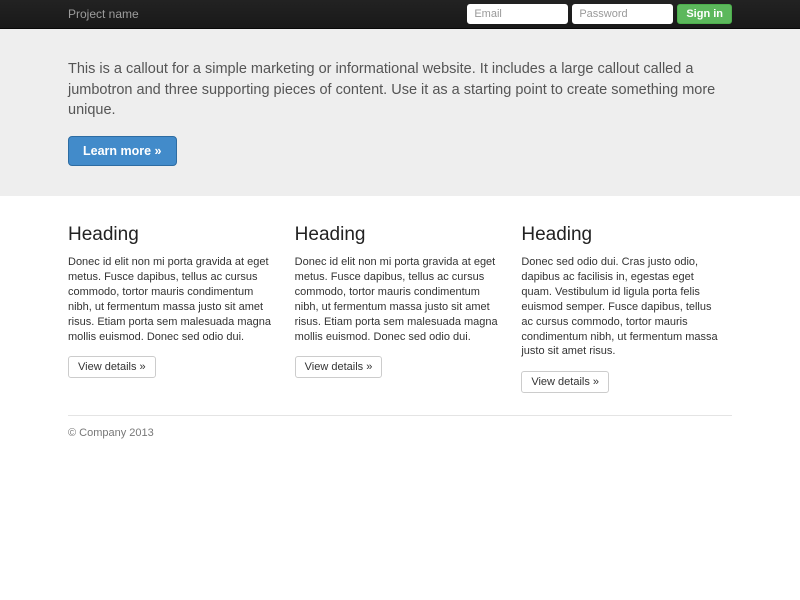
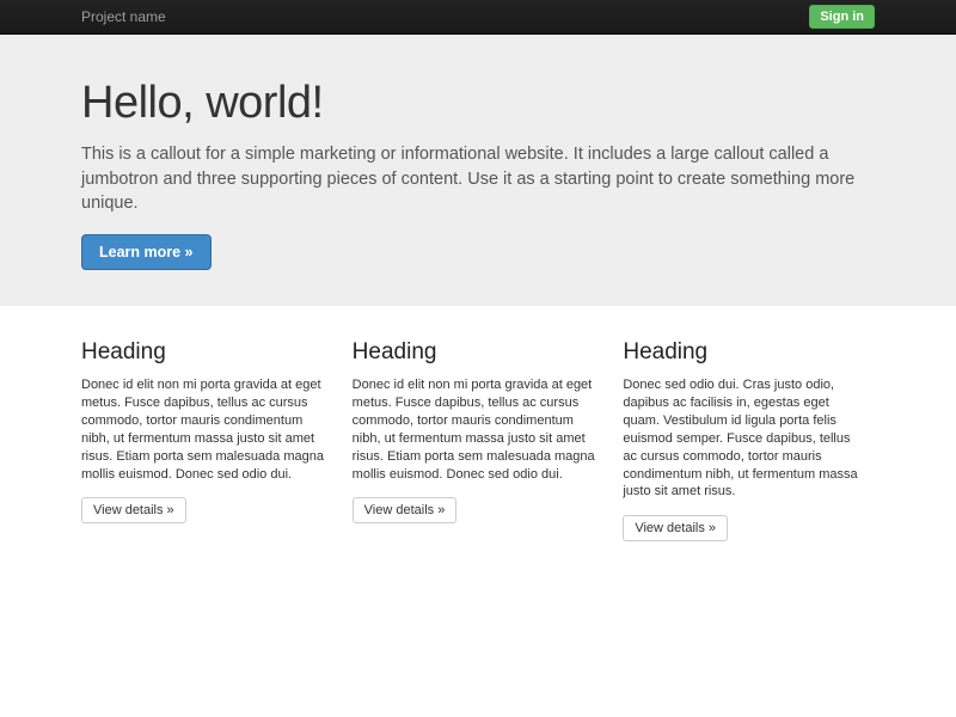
  Project name
- Email
- Password
  Sign in
+ Hello, world!
  This is a callout for a simple marketing or informational website. It includes a large callout called a jumbotron and three supporting pieces of content. Use it as a starting point to create something more unique.
  Learn more »
  Heading
  Donec id elit non mi porta gravida at eget metus. Fusce dapibus, tellus ac cursus commodo, tortor mauris condimentum nibh, ut fermentum massa justo sit amet risus. Etiam porta sem malesuada magna mollis euismod. Donec sed odio dui.
  View details »
  Heading
  Donec id elit non mi porta gravida at eget metus. Fusce dapibus, tellus ac cursus commodo, tortor mauris condimentum nibh, ut fermentum massa justo sit amet risus. Etiam porta sem malesuada magna mollis euismod. Donec sed odio dui.
  View details »
  Heading
  Donec sed odio dui. Cras justo odio, dapibus ac facilisis in, egestas eget quam. Vestibulum id ligula porta felis euismod semper. Fusce dapibus, tellus ac cursus commodo, tortor mauris condimentum nibh, ut fermentum massa justo sit amet risus.
  View details »
- © Company 2013
